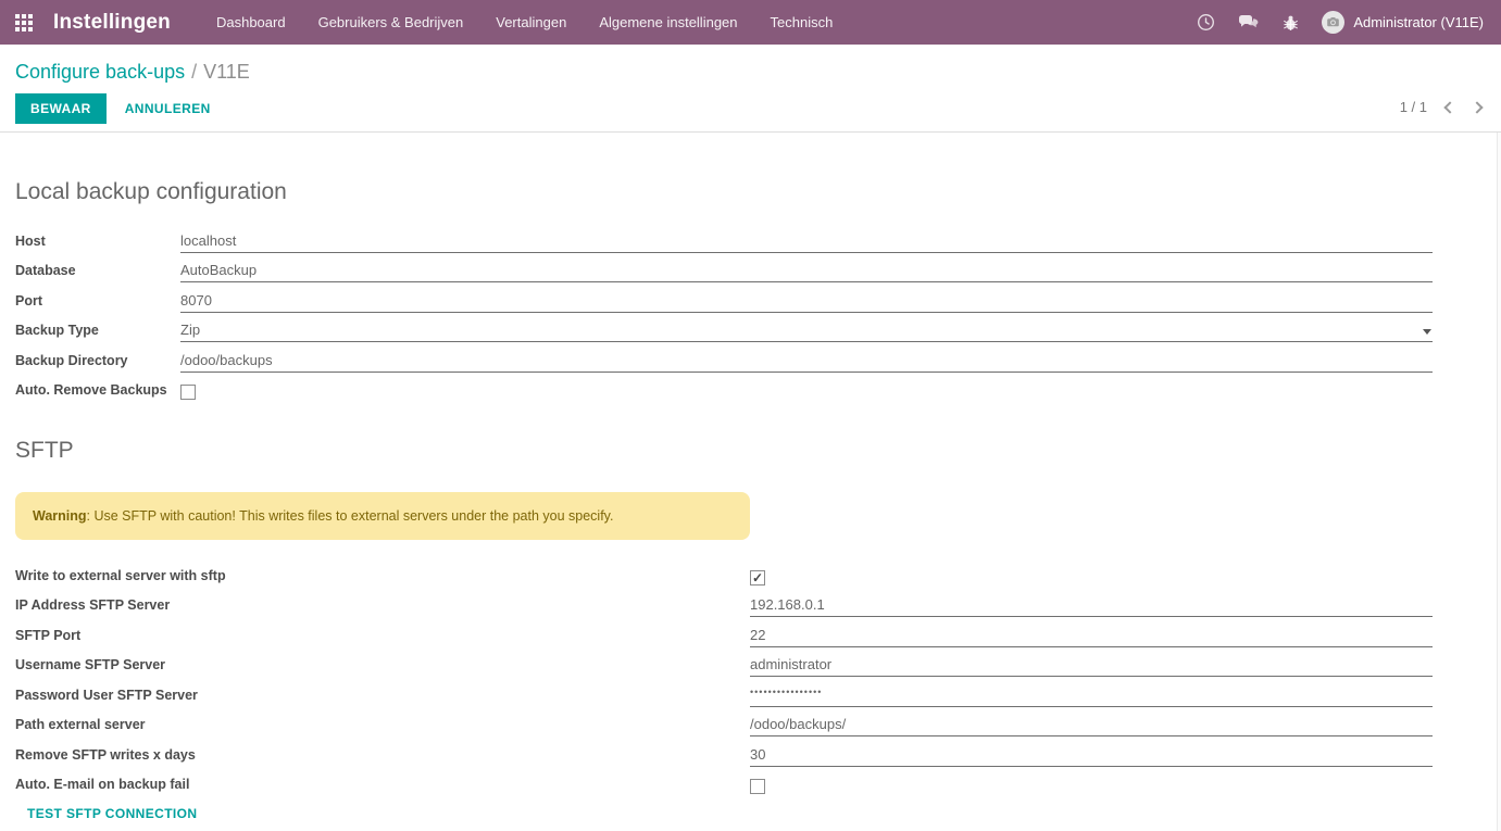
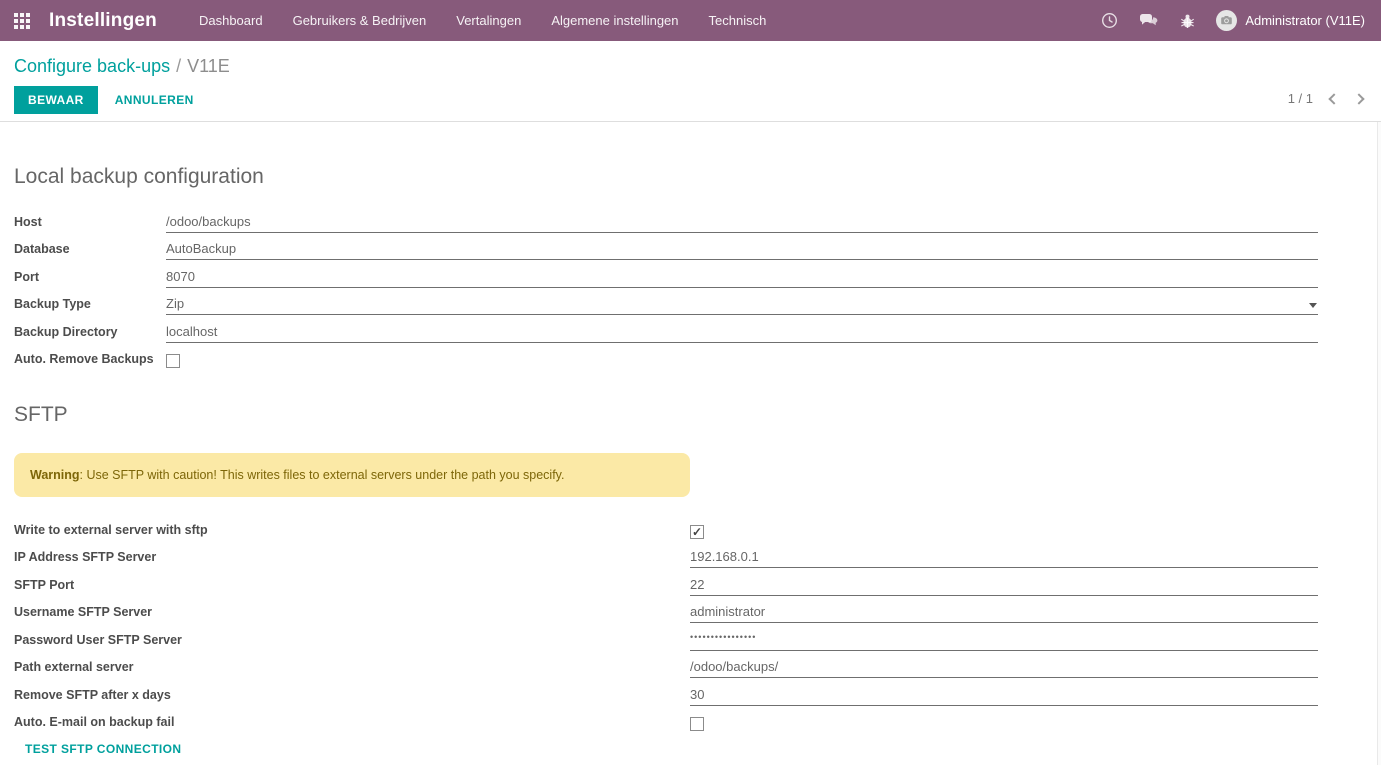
  Instellingen
  Dashboard
  Gebruikers & Bedrijven
  Vertalingen
  Algemene instellingen
  Technisch
  Administrator (V11E)
  Configure back-ups / V11E
  BEWAAR
  ANNULEREN
  1 / 1
  Local backup configuration
  Host
- localhost
+ /odoo/backups
  Database
  AutoBackup
  Port
  8070
  Backup Type
  Zip
  Backup Directory
- /odoo/backups
+ localhost
  Auto. Remove Backups
  SFTP
  Warning: Use SFTP with caution! This writes files to external servers under the path you specify.
  Write to external server with sftp
  ✓
  IP Address SFTP Server
  192.168.0.1
  SFTP Port
  22
  Username SFTP Server
  administrator
  Password User SFTP Server
  ••••••••••••••••
  Path external server
  /odoo/backups/
- Remove SFTP writes x days
+ Remove SFTP after x days
  30
  Auto. E-mail on backup fail
  TEST SFTP CONNECTION
